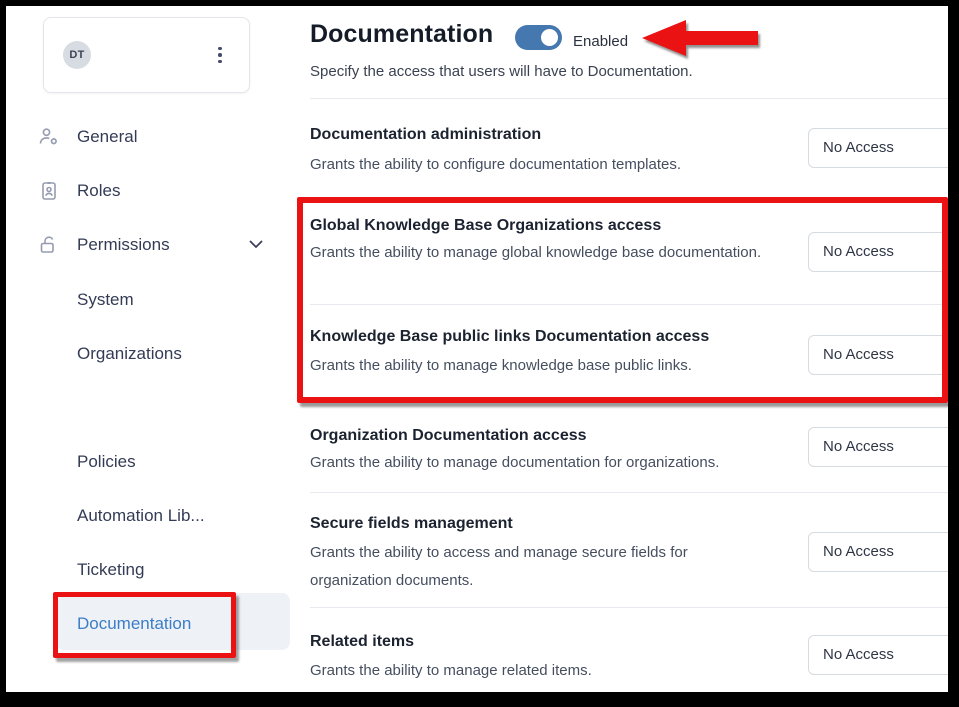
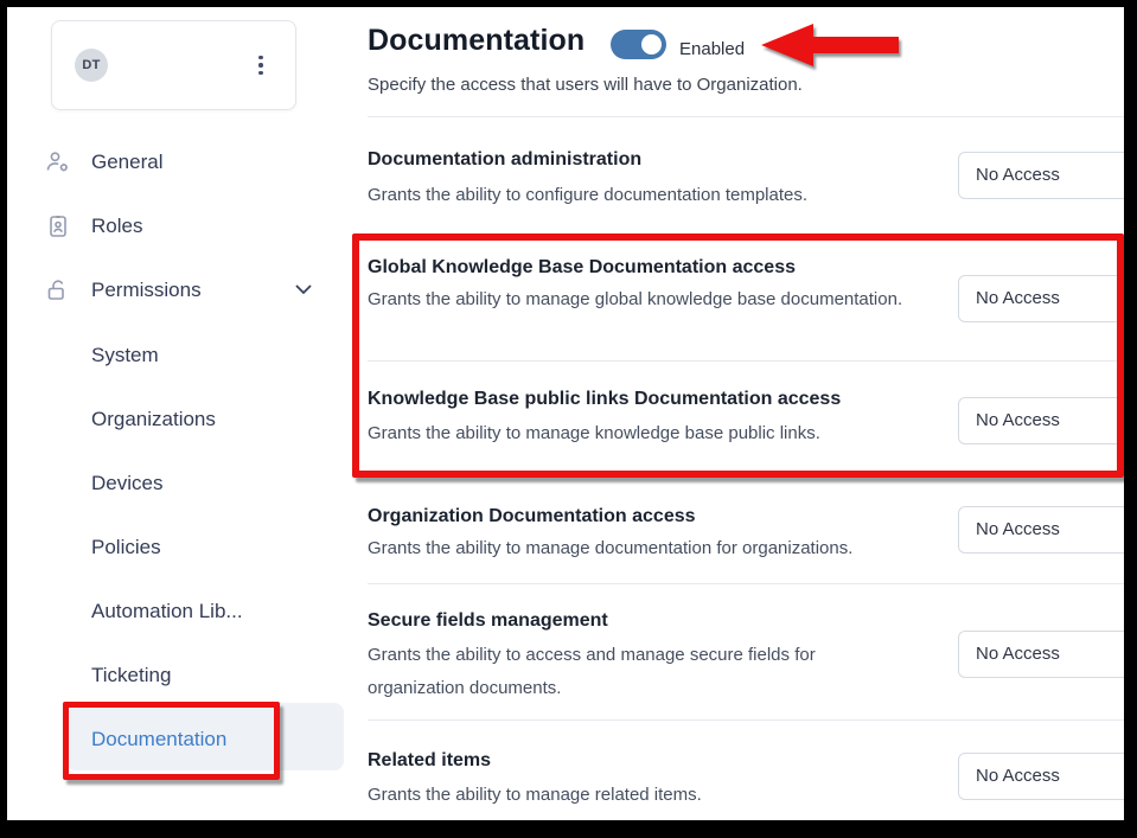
  DT
  General
  Roles
  Permissions
  System
  Organizations
+ Devices
  Policies
  Automation Lib...
  Ticketing
  Documentation
  Documentation
  Enabled
- Specify the access that users will have to Documentation.
+ Specify the access that users will have to Organization.
  Documentation administration
  Grants the ability to configure documentation templates.
  No Access
- Global Knowledge Base Organizations access
+ Global Knowledge Base Documentation access
  Grants the ability to manage global knowledge base documentation.
  No Access
  Knowledge Base public links Documentation access
  Grants the ability to manage knowledge base public links.
  No Access
  Organization Documentation access
  Grants the ability to manage documentation for organizations.
  No Access
  Secure fields management
  Grants the ability to access and manage secure fields for organization documents.
  No Access
  Related items
  Grants the ability to manage related items.
  No Access
